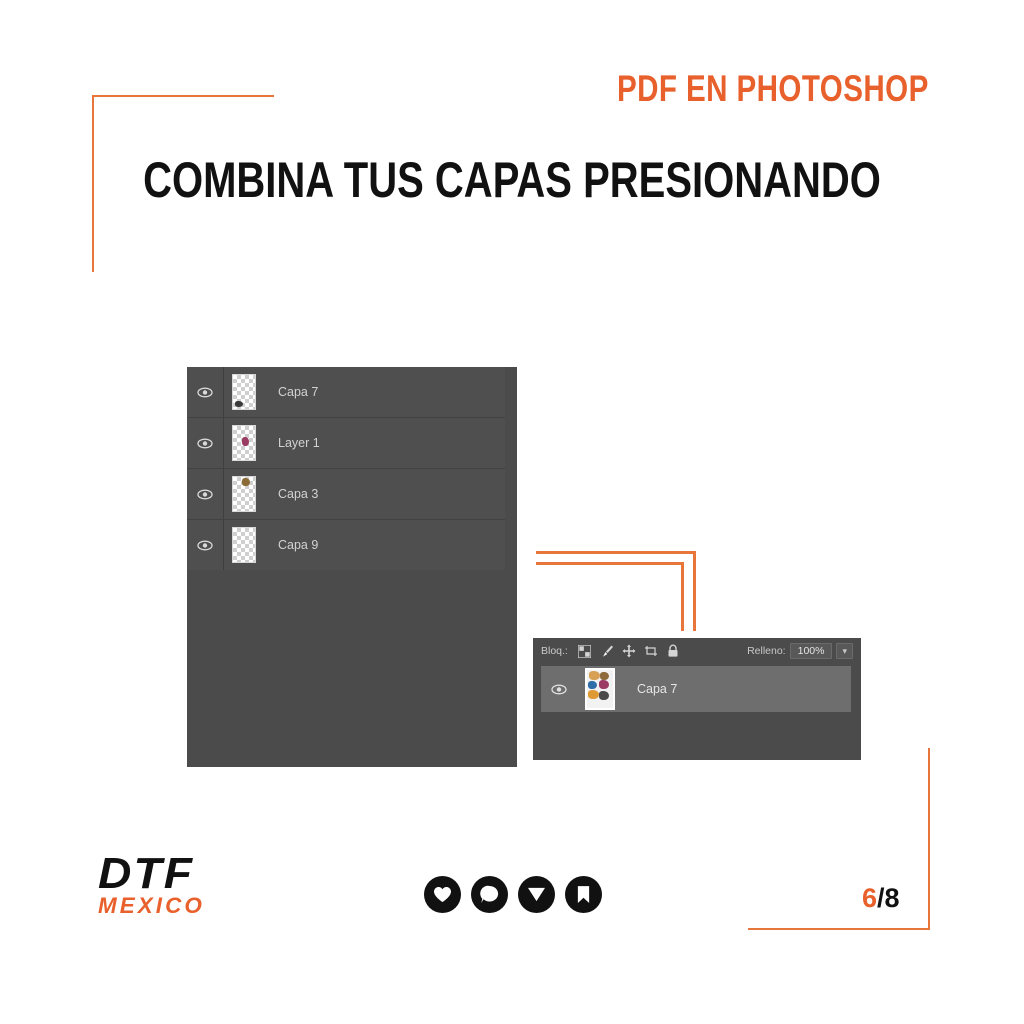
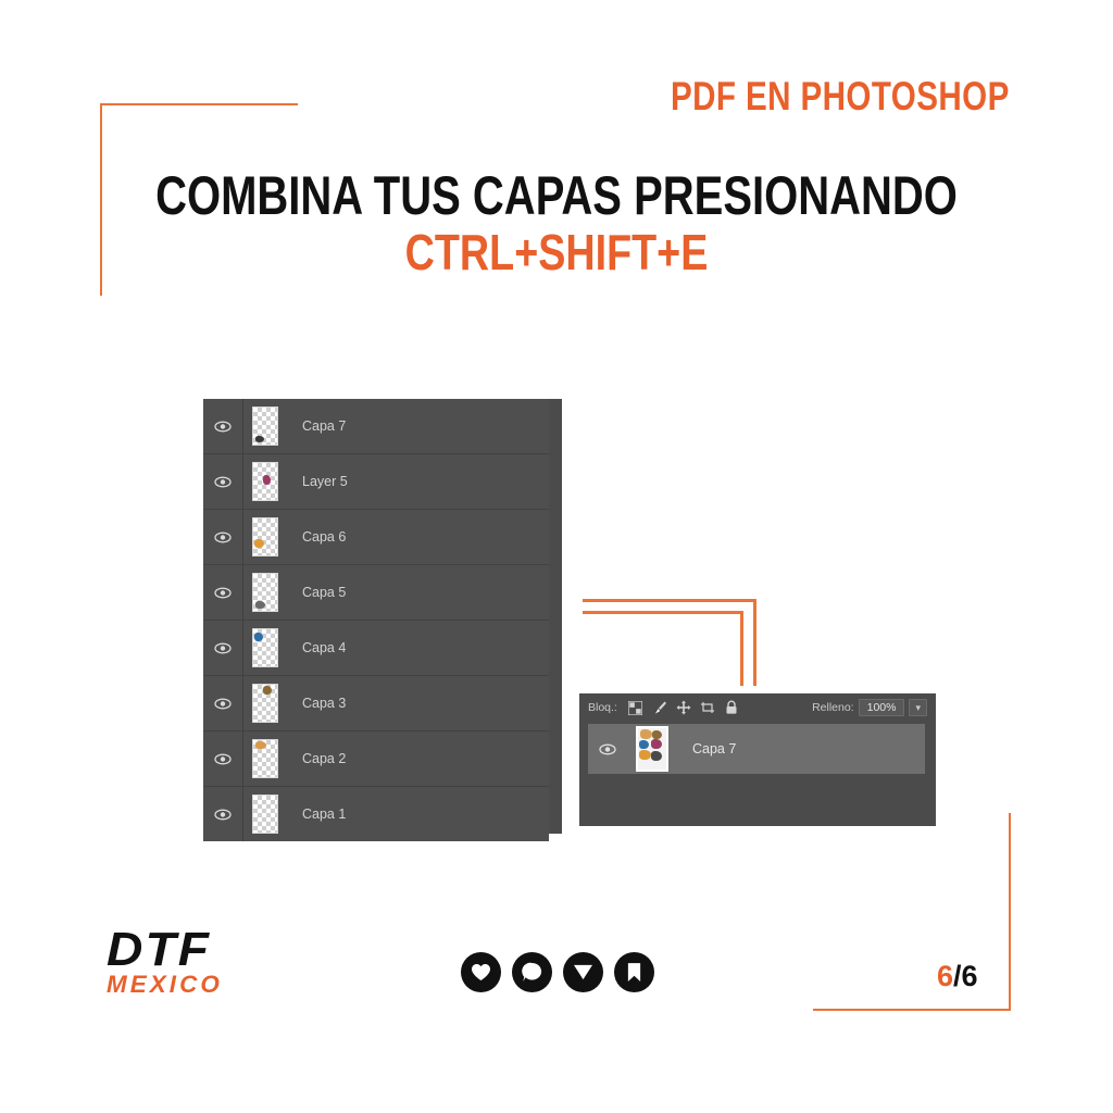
  PDF EN PHOTOSHOP
  COMBINA TUS CAPAS PRESIONANDO
+ CTRL+SHIFT+E
  Capa 7
- Layer 1
+ Layer 5
+ Capa 6
+ Capa 5
+ Capa 4
  Capa 3
+ Capa 2
- Capa 9
+ Capa 1
  Bloq.:
  Relleno:
  100%
  ▾
  Capa 7
  DTF
  MEXICO
- 6/8
+ 6/6
